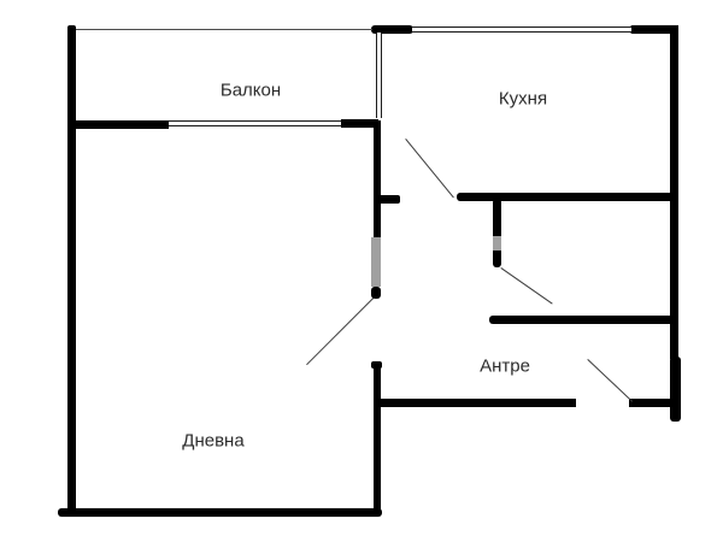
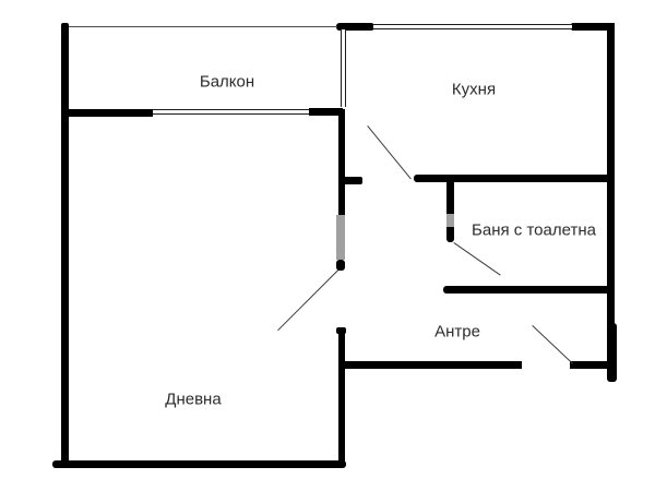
  Балкон
  Кухня
+ Баня с тоалетна
  Антре
  Дневна
